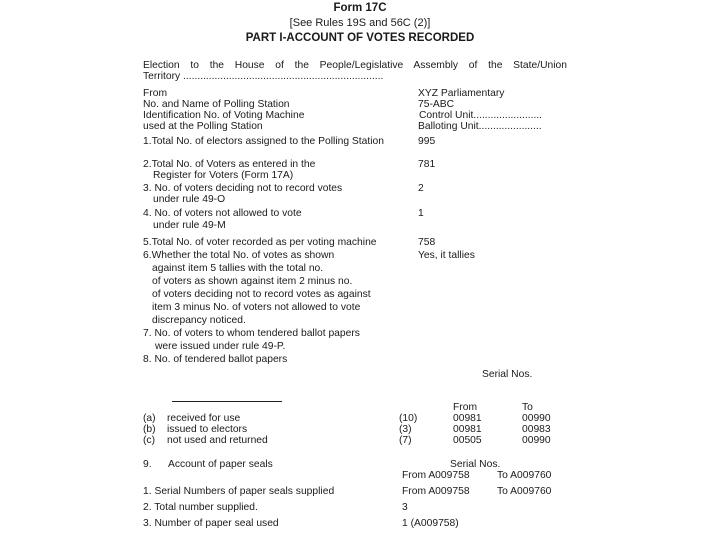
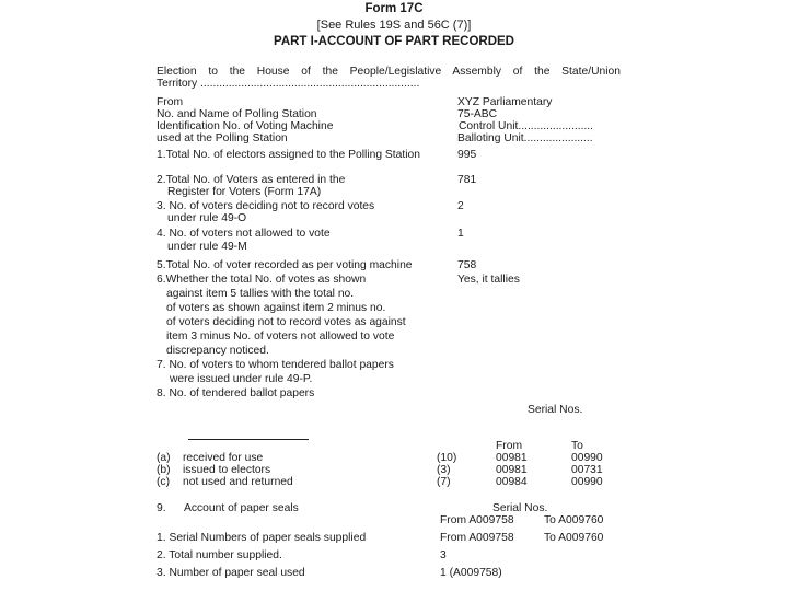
  Form 17C
- [See Rules 19S and 56C (2)]
+ [See Rules 19S and 56C (7)]
- PART I-ACCOUNT OF VOTES RECORDED
+ PART I-ACCOUNT OF PART RECORDED
  Election to the House of the People/Legislative Assembly of the State/Union
  Territory ......................................................................
  From
  XYZ Parliamentary
  No. and Name of Polling Station
  75-ABC
  Identification No. of Voting Machine
  Control Unit........................
  used at the Polling Station
  Balloting Unit......................
  1.Total No. of electors assigned to the Polling Station
  995
  2.Total No. of Voters as entered in the
  Register for Voters (Form 17A)
  781
  3. No. of voters deciding not to record votes
  under rule 49-O
  2
  4. No. of voters not allowed to vote
  under rule 49-M
  1
  5.Total No. of voter recorded as per voting machine
  758
  6.Whether the total No. of votes as shown
  Yes, it tallies
  against item 5 tallies with the total no.
  of voters as shown against item 2 minus no.
  of voters deciding not to record votes as against
  item 3 minus No. of voters not allowed to vote
  discrepancy noticed.
  7. No. of voters to whom tendered ballot papers
  were issued under rule 49-P.
  8. No. of tendered ballot papers
  Serial Nos.
  From
  To
  (a)
  received for use
  (10)
  00981
  00990
  (b)
  issued to electors
  (3)
  00981
- 00983
+ 00731
  (c)
  not used and returned
  (7)
- 00505
+ 00984
  00990
  9.
  Account of paper seals
  Serial Nos.
  From A009758
  To A009760
  1. Serial Numbers of paper seals supplied
  From A009758
  To A009760
  2. Total number supplied.
  3
  3. Number of paper seal used
  1 (A009758)
